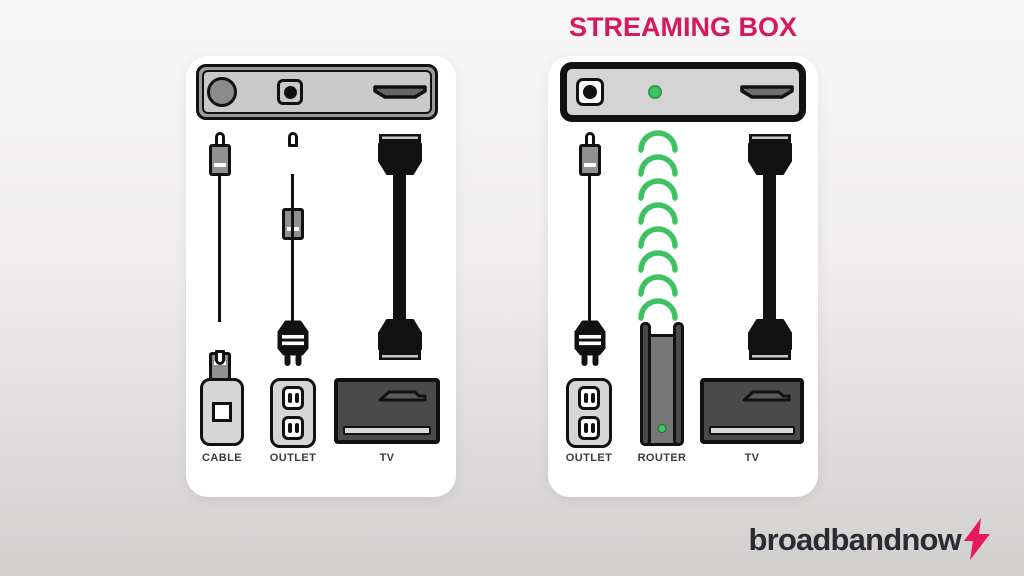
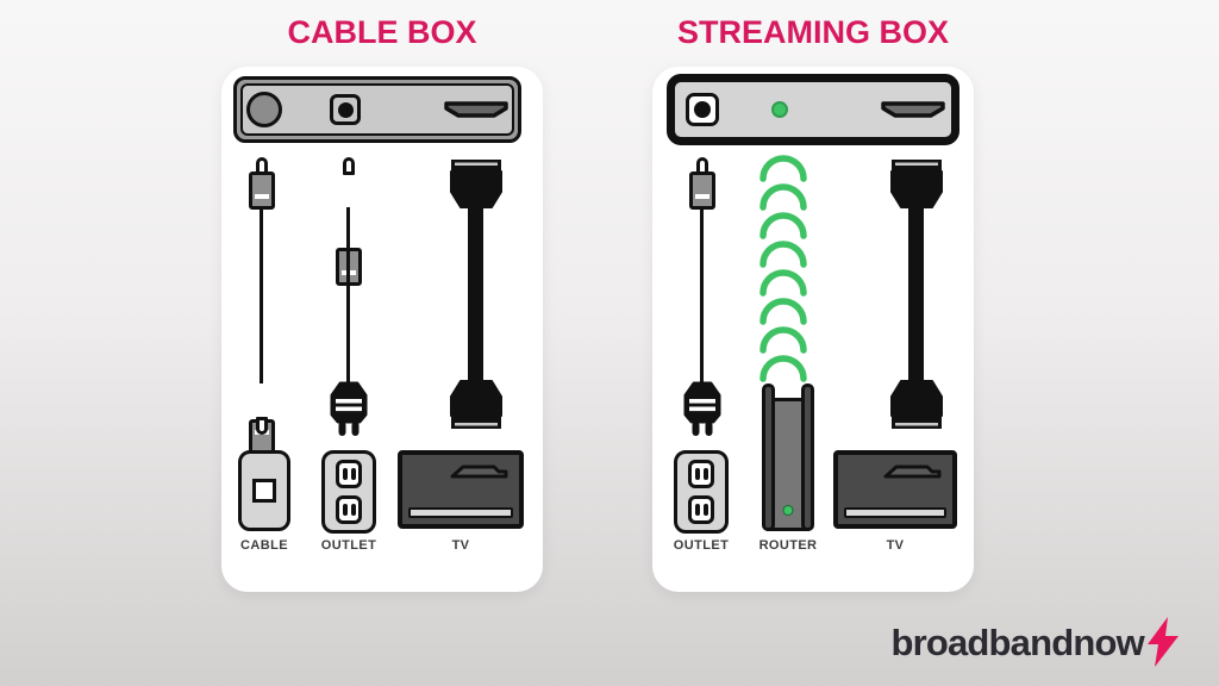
+ CABLE BOX
  CABLE
  OUTLET
  TV
  STREAMING BOX
  OUTLET
  ROUTER
  TV
  broadband
  now
